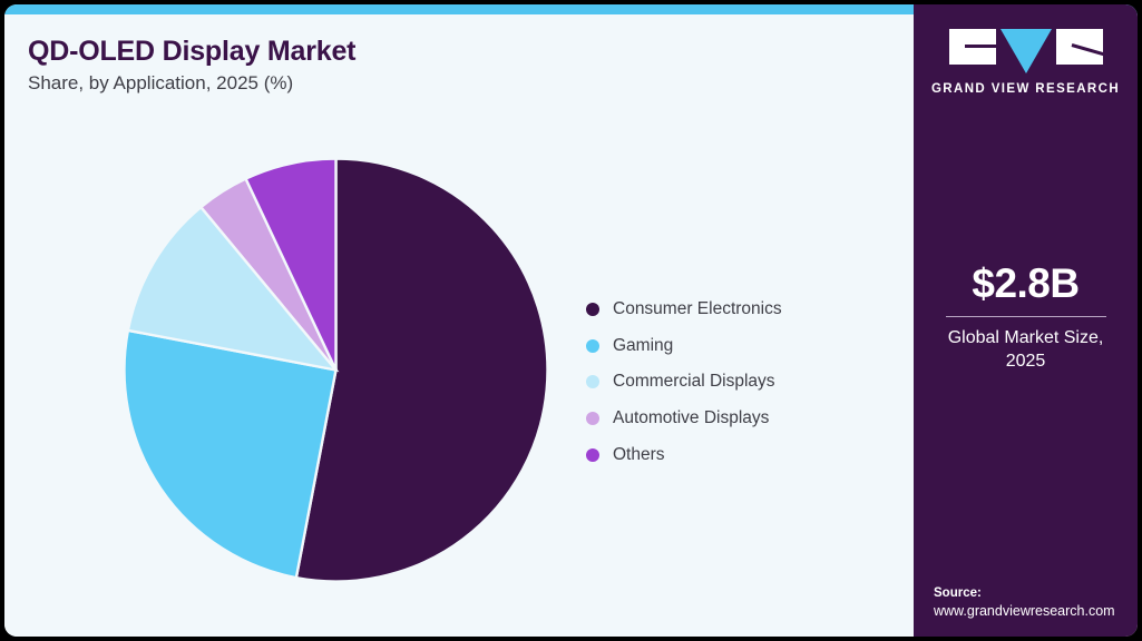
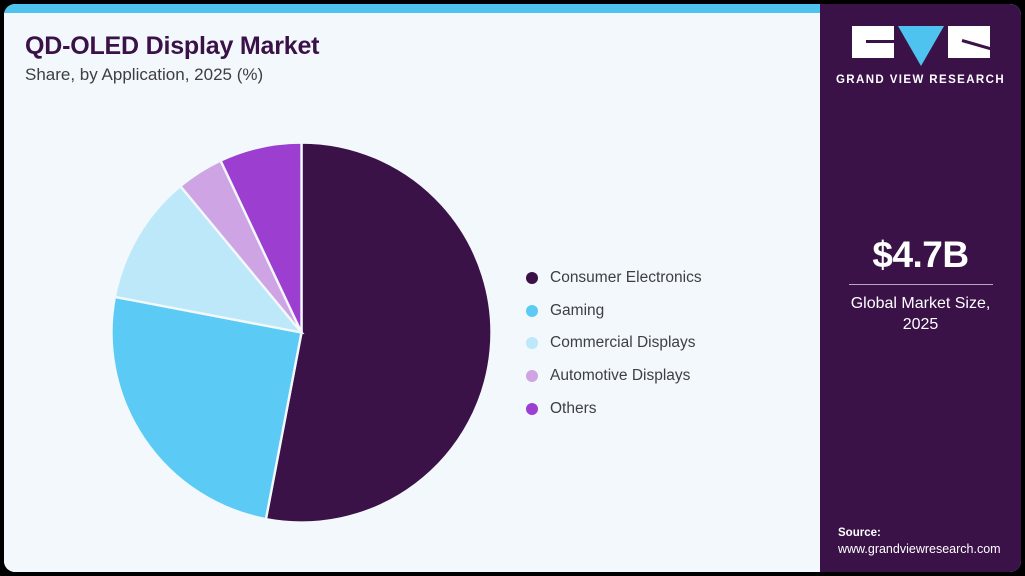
  QD-OLED Display Market
  Share, by Application, 2025 (%)
  Consumer Electronics
  Gaming
  Commercial Displays
  Automotive Displays
  Others
  GRAND VIEW RESEARCH
- $2.8B
+ $4.7B
  Global Market Size, 2025
  Source:
  www.grandviewresearch.com
